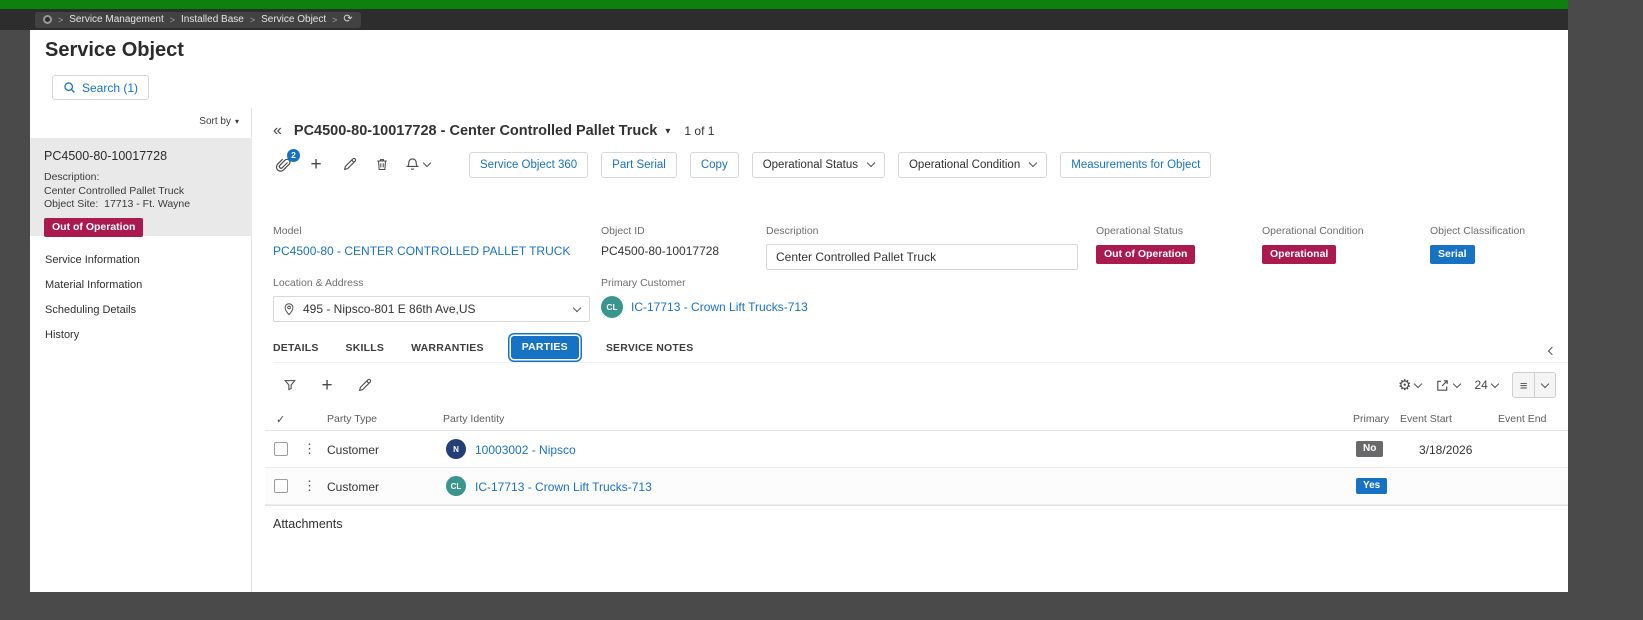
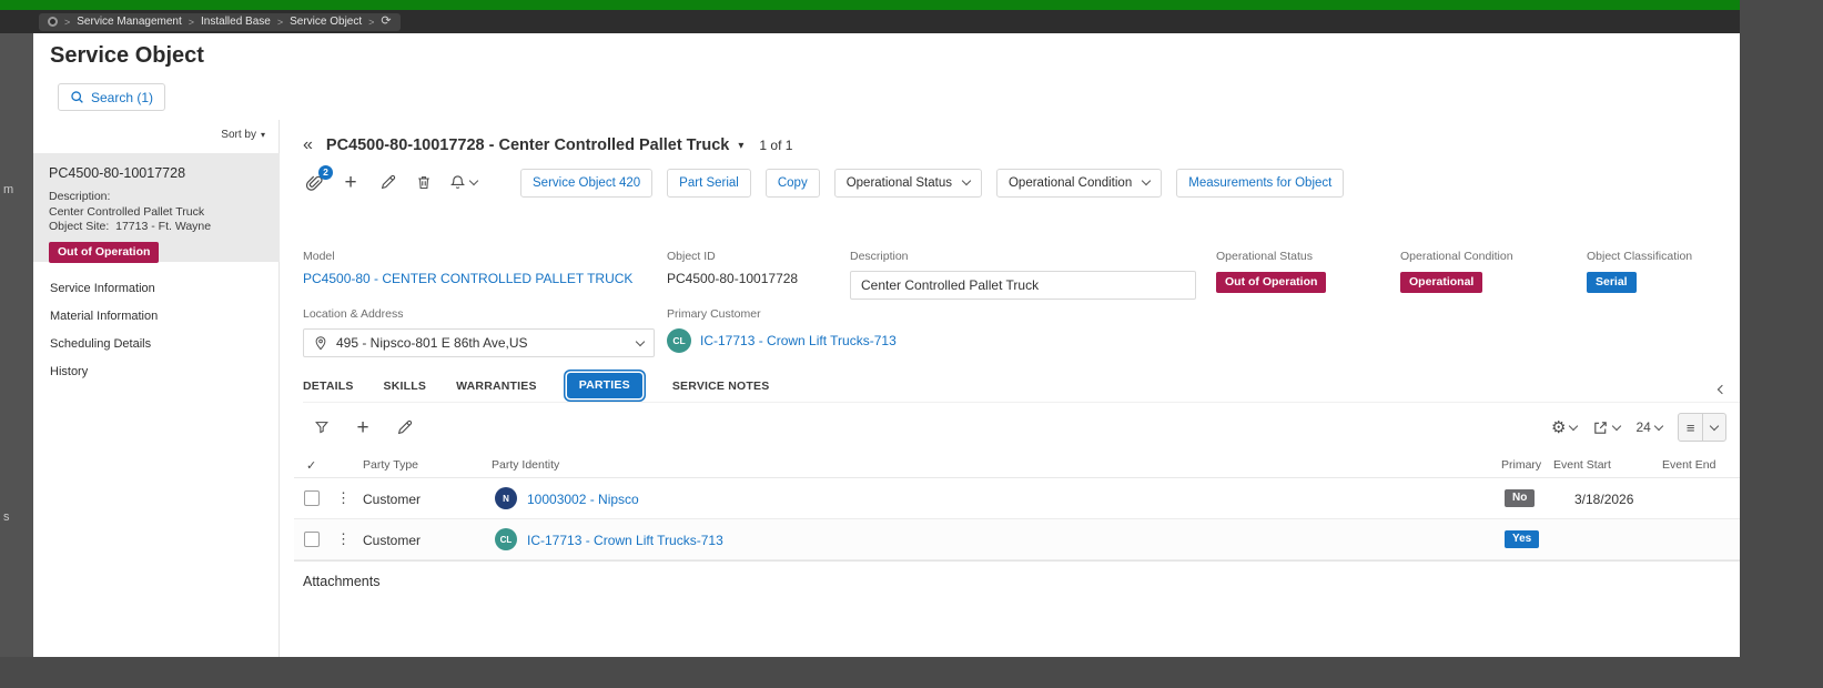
  >
  Service Management
  >
  Installed Base
  >
  Service Object
  >
  ⟳
+ m
+ s
  Service Object
  Search (1)
  Sort by
  ▾
  PC4500-80-10017728
  Description:
  Center Controlled Pallet Truck
  Object Site: 17713 - Ft. Wayne
  Out of Operation
  Service Information
  Material Information
  Scheduling Details
  History
  «
  PC4500-80-10017728 - Center Controlled Pallet Truck
  ▾
  1 of 1
  2
  +
- Service Object 360
+ Service Object 420
  Part Serial
  Copy
  Operational Status
  Operational Condition
  Measurements for Object
  Model
  PC4500-80 - CENTER CONTROLLED PALLET TRUCK
  Object ID
  PC4500-80-10017728
  Description
  Center Controlled Pallet Truck
  Operational Status
  Out of Operation
  Operational Condition
  Operational
  Object Classification
  Serial
  Location & Address
  495 - Nipsco-801 E 86th Ave,US
  Primary Customer
  CL
  IC-17713 - Crown Lift Trucks-713
  DETAILS
  SKILLS
  WARRANTIES
  PARTIES
  SERVICE NOTES
  +
  ⚙
  24
  ≡
  ✓
  Party Type
  Party Identity
  Primary
  Event Start
  Event End
  ⋮
  Customer
  N
  10003002 - Nipsco
  No
  3/18/2026
  ⋮
  Customer
  CL
  IC-17713 - Crown Lift Trucks-713
  Yes
  Attachments
